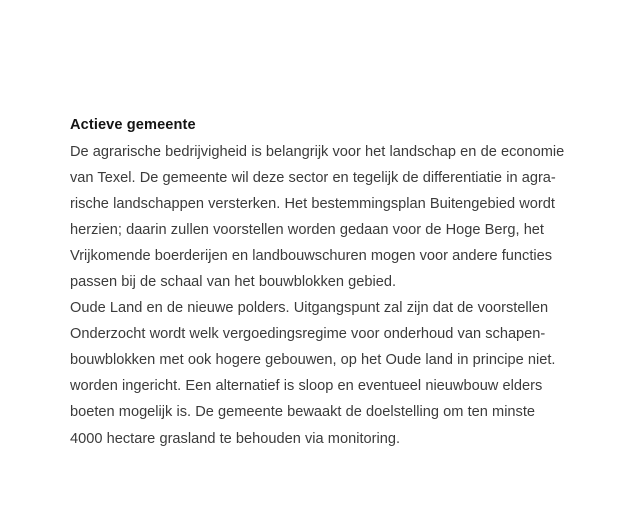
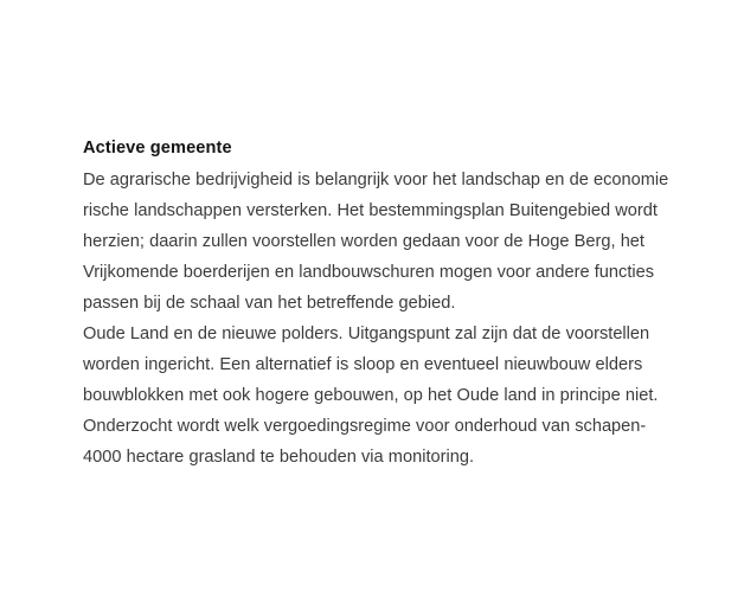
  Actieve gemeente
  De agrarische bedrijvigheid is belangrijk voor het landschap en de economie
- van Texel. De gemeente wil deze sector en tegelijk de differentiatie in agra-
  rische landschappen versterken. Het bestemmingsplan Buitengebied wordt
  herzien; daarin zullen voorstellen worden gedaan voor de Hoge Berg, het
  Vrijkomende boerderijen en landbouwschuren mogen voor andere functies
- passen bij de schaal van het bouwblokken gebied.
+ passen bij de schaal van het betreffende gebied.
  Oude Land en de nieuwe polders. Uitgangspunt zal zijn dat de voorstellen
- Onderzocht wordt welk vergoedingsregime voor onderhoud van schapen-
+ worden ingericht. Een alternatief is sloop en eventueel nieuwbouw elders
  bouwblokken met ook hogere gebouwen, op het Oude land in principe niet.
- worden ingericht. Een alternatief is sloop en eventueel nieuwbouw elders
+ Onderzocht wordt welk vergoedingsregime voor onderhoud van schapen-
- boeten mogelijk is. De gemeente bewaakt de doelstelling om ten minste
  4000 hectare grasland te behouden via monitoring.
